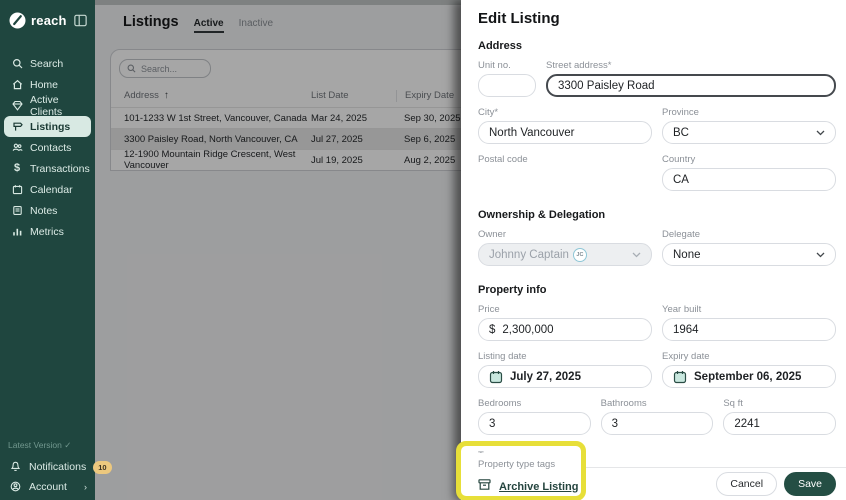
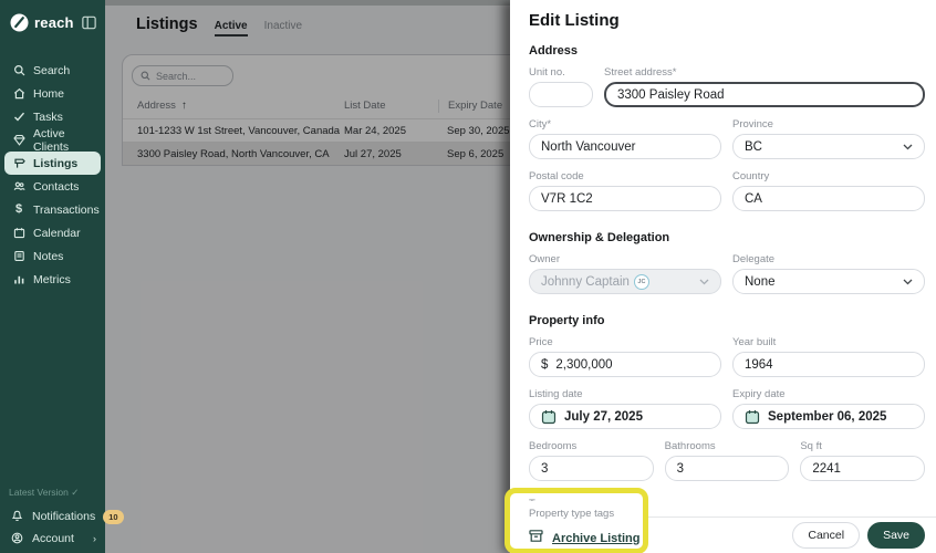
  reach
  Search
  Home
+ Tasks
  Active Clients
  Listings
  Contacts
  $
  Transactions
  Calendar
  Notes
  Metrics
  Latest Version ✓
  Notifications
  10
  Account
  ›
  Listings
  Active
  Inactive
  Search...
  Address
  ↑
  List Date
  Expiry Date
  101-1233 W 1st Street, Vancouver, Canada
  Mar 24, 2025
  Sep 30, 2025
  3300 Paisley Road, North Vancouver, CA
  Jul 27, 2025
  Sep 6, 2025
- 12-1900 Mountain Ridge Crescent, West Vancouver
- Jul 19, 2025
- Aug 2, 2025
  Edit Listing
  Address
  Unit no.
  Street address*
  3300 Paisley Road
  City*
  North Vancouver
  Province
  BC
  Postal code
+ V7R 1C2
  Country
  CA
  Ownership & Delegation
  Owner
  Johnny Captain
  Delegate
  None
  Property info
  Price
  $
  2,300,000
  Year built
  1964
  Listing date
  July 27, 2025
  Expiry date
  September 06, 2025
  Bedrooms
  3
  Bathrooms
  3
  Sq ft
  2241
  Cancel
  Save
  Property type tags
  Archive Listing
